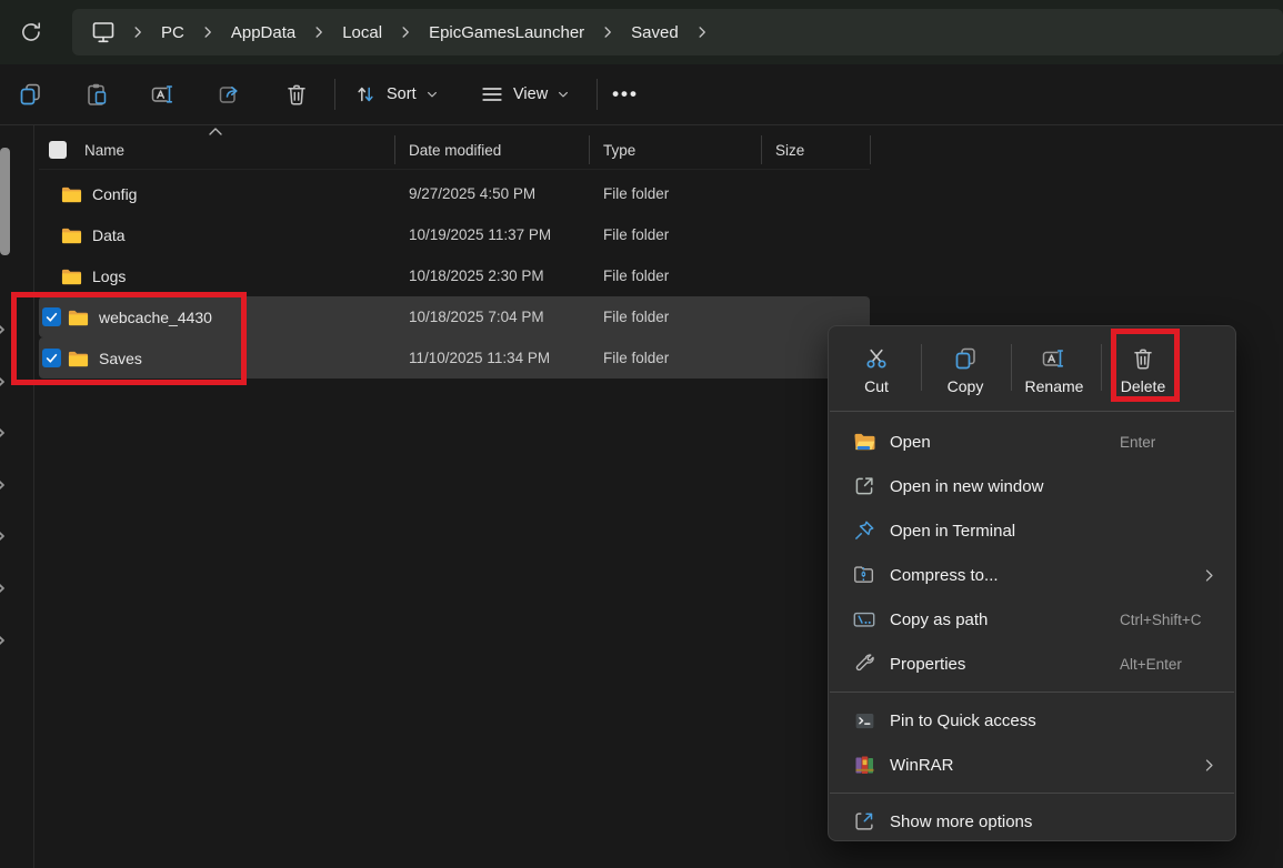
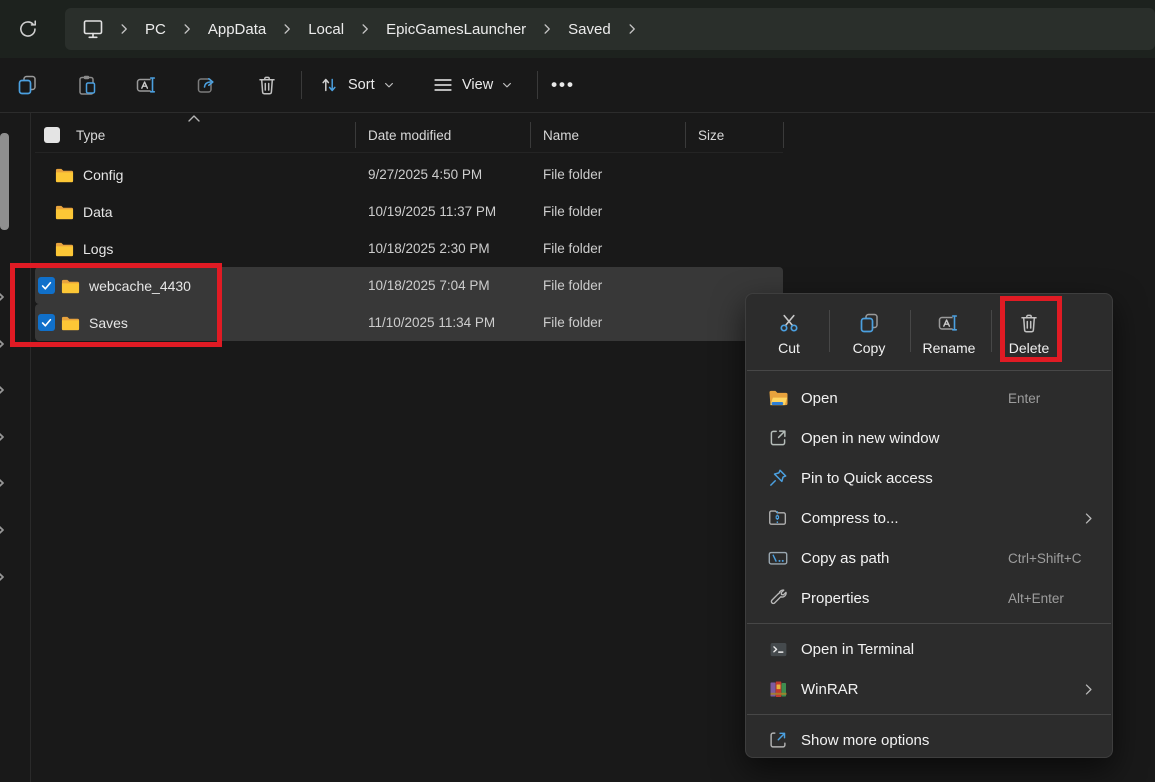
  PC
  AppData
  Local
  EpicGamesLauncher
  Saved
  Sort
  View
  •••
- Name
+ Type
  Date modified
- Type
+ Name
  Size
  Config
  9/27/2025 4:50 PM
  File folder
  Data
  10/19/2025 11:37 PM
  File folder
  Logs
  10/18/2025 2:30 PM
  File folder
  webcache_4430
  10/18/2025 7:04 PM
  File folder
  Saves
  11/10/2025 11:34 PM
  File folder
  Cut
  Copy
  Rename
  Delete
  Open
  Enter
  Open in new window
- Open in Terminal
+ Pin to Quick access
  Compress to...
  Copy as path
  Ctrl+Shift+C
  Properties
  Alt+Enter
- Pin to Quick access
+ Open in Terminal
  WinRAR
  Show more options
